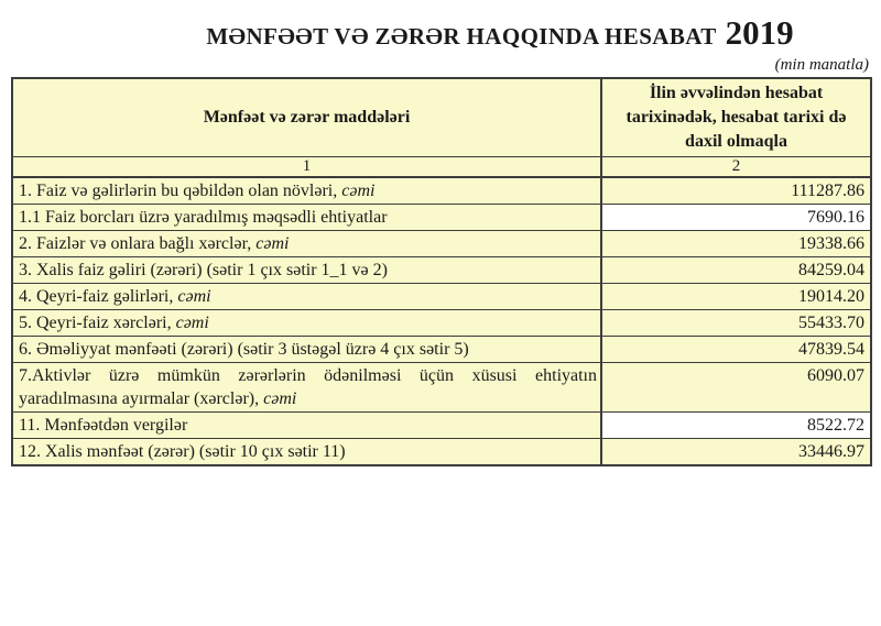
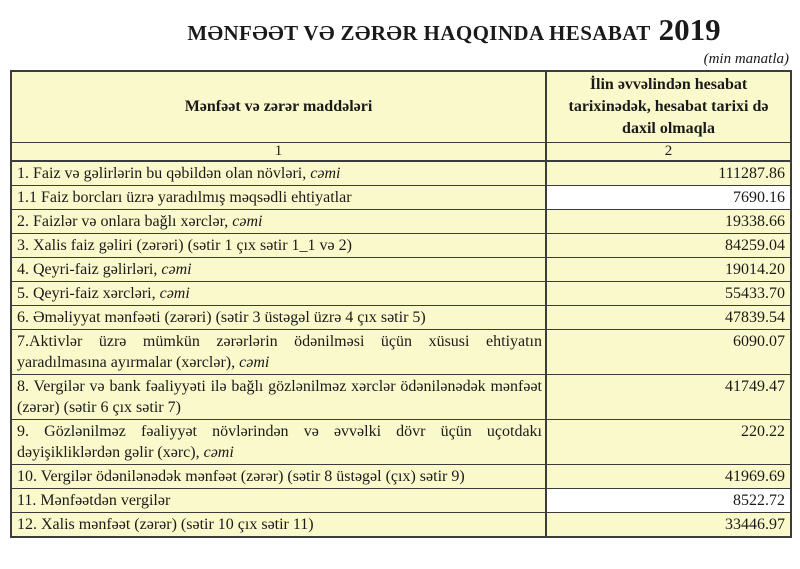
  MƏNFƏƏT VƏ ZƏRƏR HAQQINDA HESABAT 2019
  (min manatla)
  Mənfəət və zərər maddələri	İlin əvvəlindən hesabat tarixinədək, hesabat tarixi də daxil olmaqla
  1	2
  1. Faiz və gəlirlərin bu qəbildən olan növləri, cəmi	111287.86
  1.1 Faiz borcları üzrə yaradılmış məqsədli ehtiyatlar	7690.16
  2. Faizlər və onlara bağlı xərclər, cəmi	19338.66
  3. Xalis faiz gəliri (zərəri) (sətir 1 çıx sətir 1_1 və 2)	84259.04
  4. Qeyri-faiz gəlirləri, cəmi	19014.20
  5. Qeyri-faiz xərcləri, cəmi	55433.70
  6. Əməliyyat mənfəəti (zərəri) (sətir 3 üstəgəl üzrə 4 çıx sətir 5)	47839.54
  7.Aktivlər üzrə mümkün zərərlərin ödənilməsi üçün xüsusi ehtiyatın yaradılmasına ayırmalar (xərclər), cəmi	6090.07
+ 8. Vergilər və bank fəaliyyəti ilə bağlı gözlənilməz xərclər ödənilənədək mənfəət (zərər) (sətir 6 çıx sətir 7)	41749.47
+ 9. Gözlənilməz fəaliyyət növlərindən və əvvəlki dövr üçün uçotdakı dəyişikliklərdən gəlir (xərc), cəmi	220.22
+ 10. Vergilər ödənilənədək mənfəət (zərər) (sətir 8 üstəgəl (çıx) sətir 9)	41969.69
  11. Mənfəətdən vergilər	8522.72
  12. Xalis mənfəət (zərər) (sətir 10 çıx sətir 11)	33446.97
